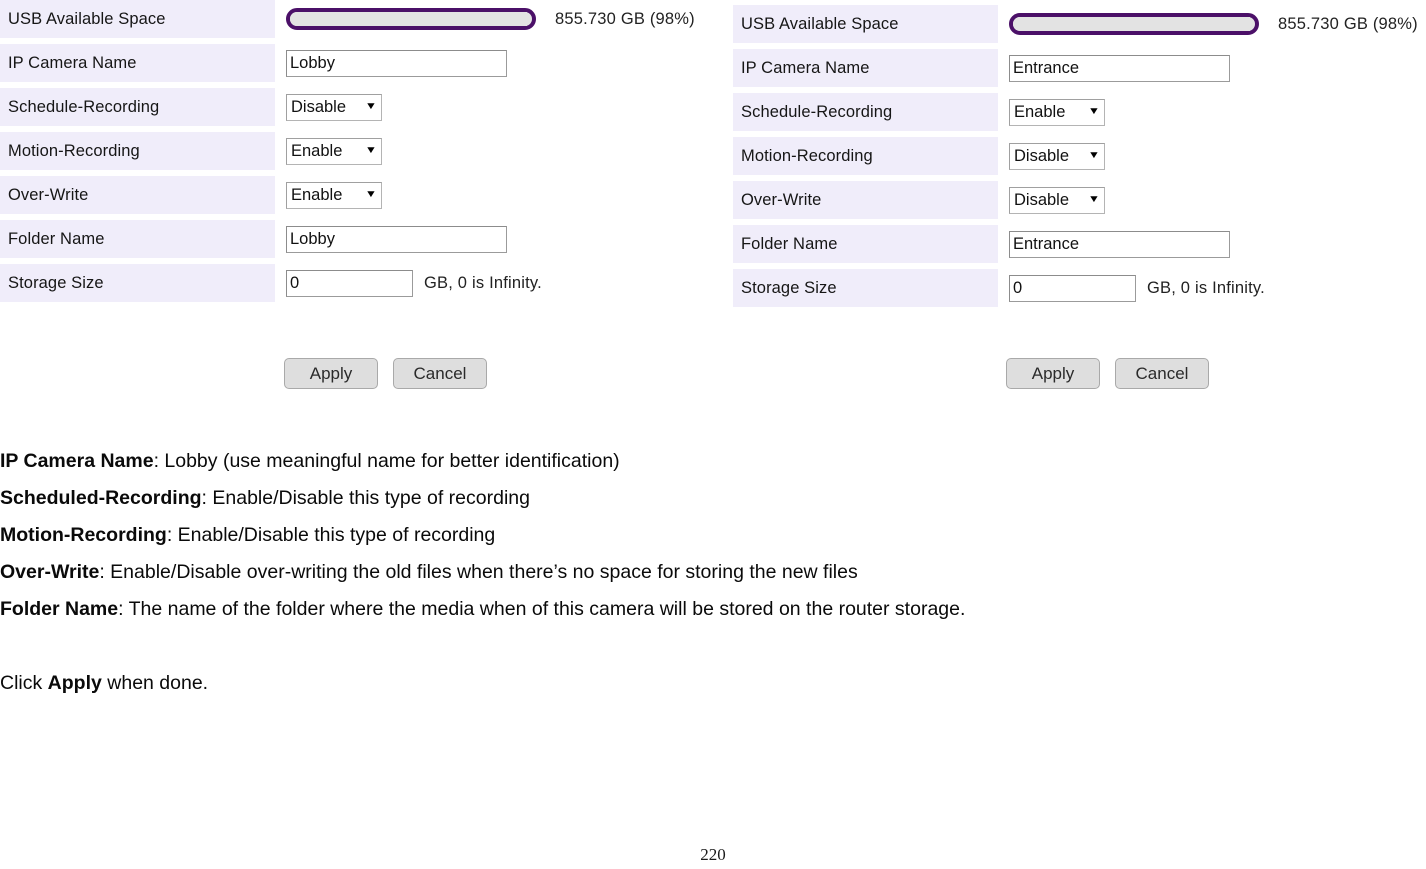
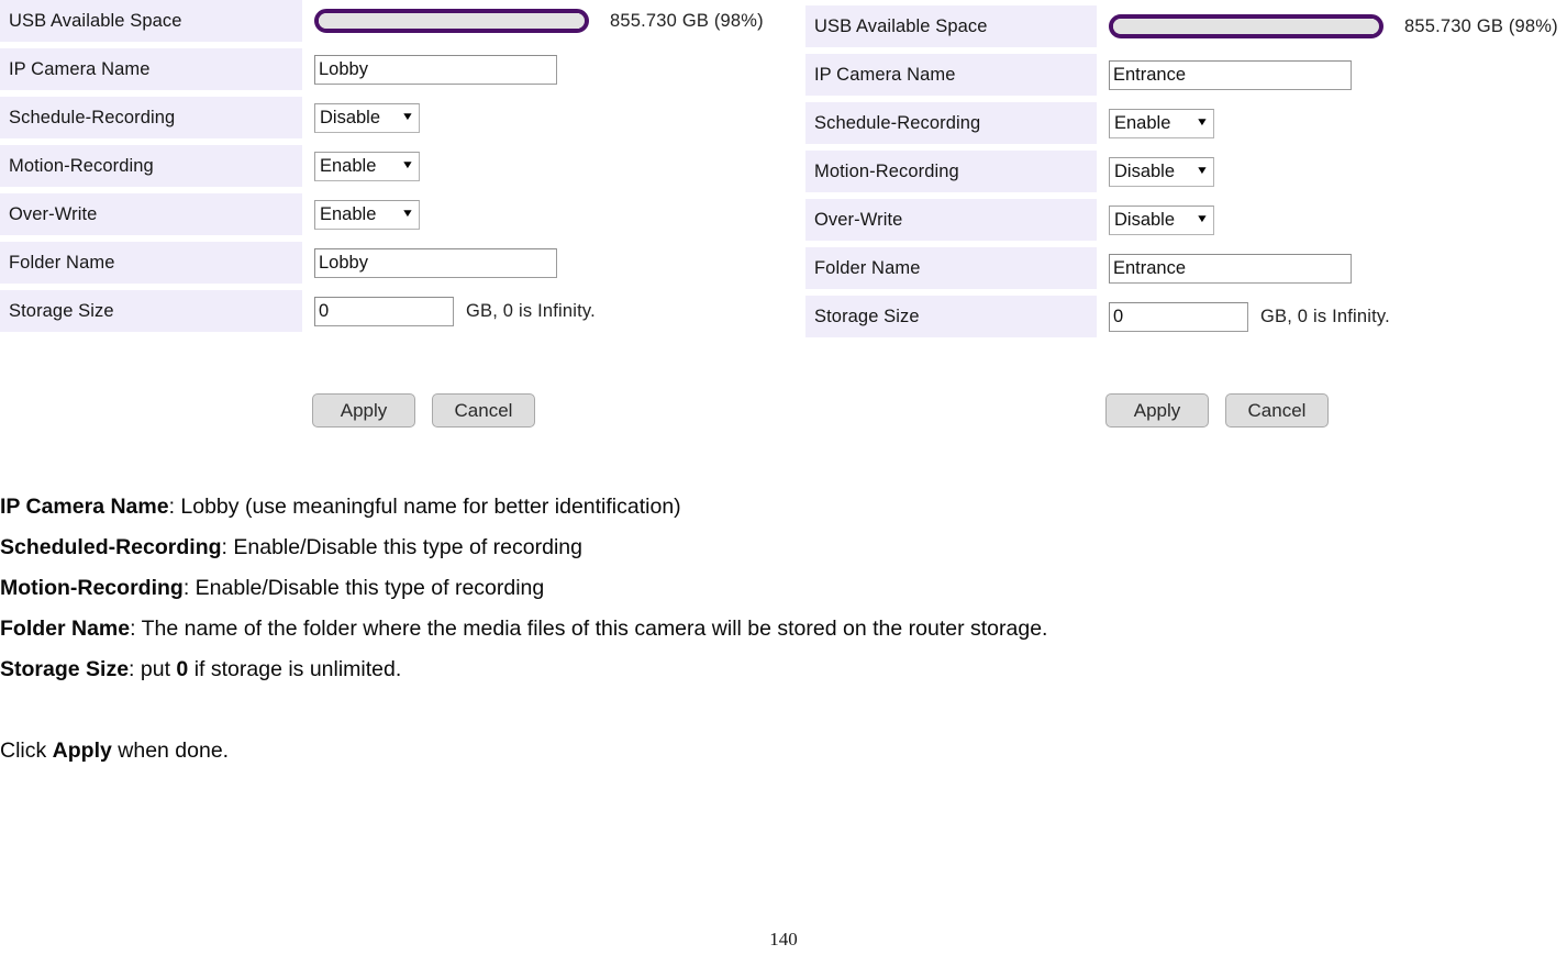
  USB Available Space
  855.730 GB (98%)
  IP Camera Name
  Lobby
  Schedule-Recording
  Disable
  ▼
  Motion-Recording
  Enable
  ▼
  Over-Write
  Enable
  ▼
  Folder Name
  Lobby
  Storage Size
  0
  GB, 0 is Infinity.
  USB Available Space
  855.730 GB (98%)
  IP Camera Name
  Entrance
  Schedule-Recording
  Enable
  ▼
  Motion-Recording
  Disable
  ▼
  Over-Write
  Disable
  ▼
  Folder Name
  Entrance
  Storage Size
  0
  GB, 0 is Infinity.
  Apply
  Cancel
  Apply
  Cancel
  IP Camera Name: Lobby (use meaningful name for better identification)
  Scheduled-Recording: Enable/Disable this type of recording
  Motion-Recording: Enable/Disable this type of recording
- Over-Write: Enable/Disable over-writing the old files when there’s no space for storing the new files
- Folder Name: The name of the folder where the media when of this camera will be stored on the router storage.
+ Folder Name: The name of the folder where the media files of this camera will be stored on the router storage.
+ Storage Size: put 0 if storage is unlimited.
  Click Apply when done.
- 220
+ 140
